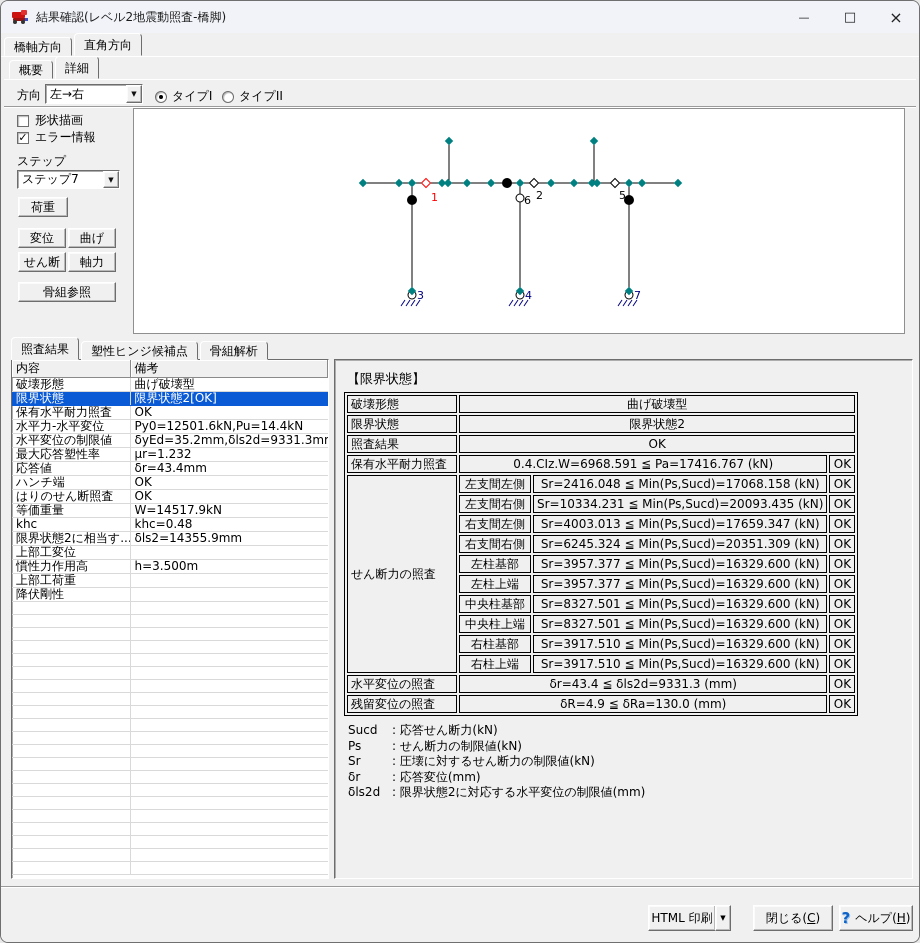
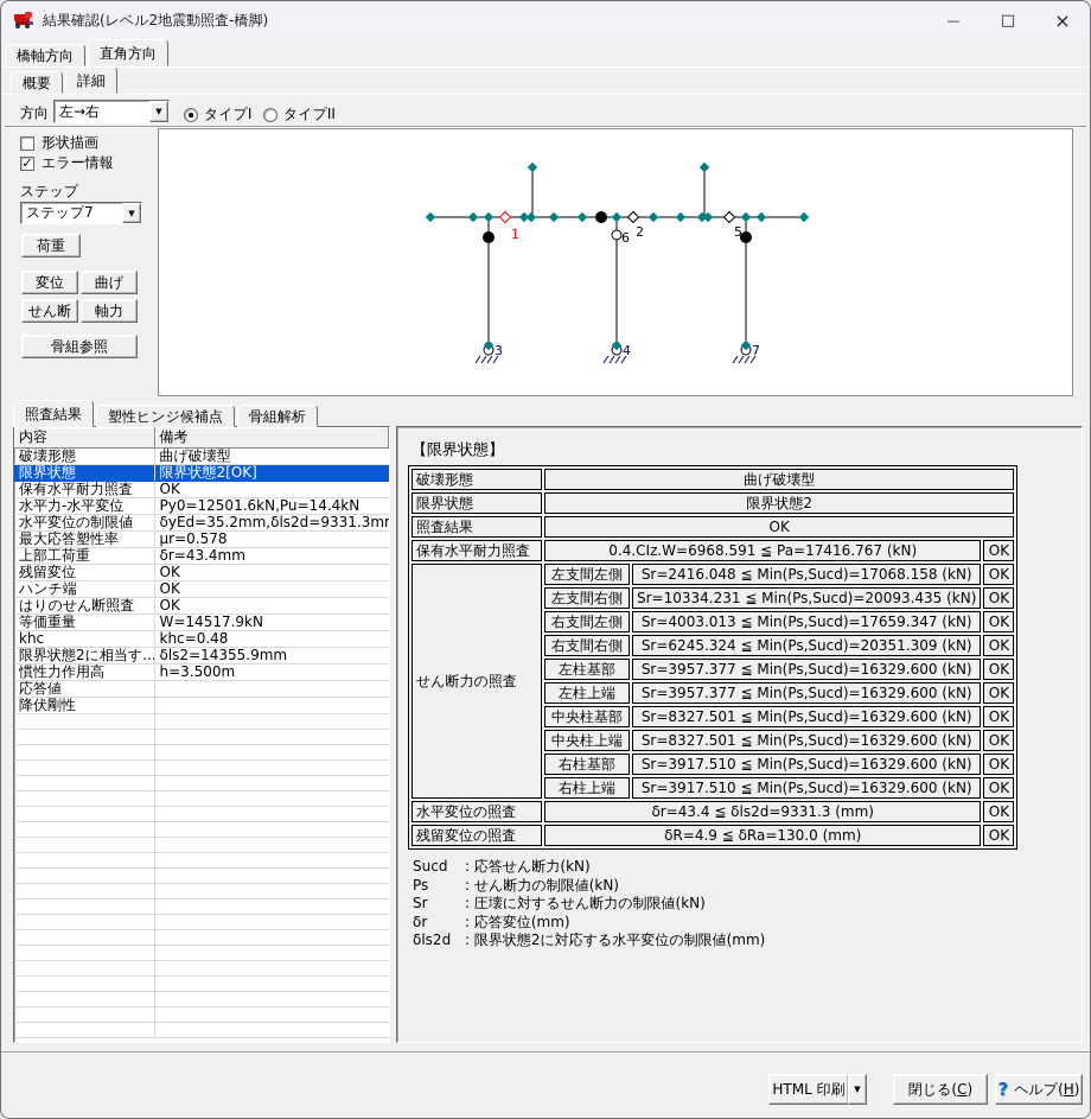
  結果確認(レベル2地震動照査-橋脚)
  —
  □
  ×
  橋軸方向
  直角方向
  概要
  詳細
  方向
  左→右
  ▼
  タイプI
  タイプII
  形状描画
  ✓
  エラー情報
  ステップ
  ステップ7
  ▼
  荷重
  変位
  曲げ
  せん断
  軸力
  骨組参照
  3
  4
  7
  1
  2
  5
  6
  照査結果
  塑性ヒンジ候補点
  骨組解析
  内容	備考
  破壊形態	曲げ破壊型
  限界状態	限界状態2[OK]
  保有水平耐力照査	OK
  水平力-水平変位	Py0=12501.6kN,Pu=14.4kN
  水平変位の制限値	δyEd=35.2mm,δls2d=9331.3m
- 最大応答塑性率	μr=1.232
+ 最大応答塑性率	μr=0.578
- 応答値	δr=43.4mm
+ 上部工荷重	δr=43.4mm
+ 残留変位	OK
  ハンチ端	OK
  はりのせん断照査	OK
  等価重量	W=14517.9kN
  khc	khc=0.48
  限界状態2に相当す...	δls2=14355.9mm
- 上部工変位
  慣性力作用高	h=3.500m
- 上部工荷重
+ 応答値
  降伏剛性
  【限界状態】
  破壊形態	曲げ破壊型
  限界状態	限界状態2
  照査結果	OK
  保有水平耐力照査	0.4.CIz.W=6968.591 ≦ Pa=17416.767 (kN)	OK
  せん断力の照査	左支間左側	Sr=2416.048 ≦ Min(Ps,Sucd)=17068.158 (kN)	OK
  左支間右側	Sr=10334.231 ≦ Min(Ps,Sucd)=20093.435 (kN)	OK
  右支間左側	Sr=4003.013 ≦ Min(Ps,Sucd)=17659.347 (kN)	OK
  右支間右側	Sr=6245.324 ≦ Min(Ps,Sucd)=20351.309 (kN)	OK
  左柱基部	Sr=3957.377 ≦ Min(Ps,Sucd)=16329.600 (kN)	OK
  左柱上端	Sr=3957.377 ≦ Min(Ps,Sucd)=16329.600 (kN)	OK
  中央柱基部	Sr=8327.501 ≦ Min(Ps,Sucd)=16329.600 (kN)	OK
  中央柱上端	Sr=8327.501 ≦ Min(Ps,Sucd)=16329.600 (kN)	OK
  右柱基部	Sr=3917.510 ≦ Min(Ps,Sucd)=16329.600 (kN)	OK
  右柱上端	Sr=3917.510 ≦ Min(Ps,Sucd)=16329.600 (kN)	OK
  水平変位の照査	δr=43.4 ≦ δls2d=9331.3 (mm)	OK
  残留変位の照査	δR=4.9 ≦ δRa=130.0 (mm)	OK
  Sucd : 応答せん断力(kN)
  Ps : せん断力の制限値(kN)
  Sr : 圧壊に対するせん断力の制限値(kN)
  δr : 応答変位(mm)
  δls2d : 限界状態2に対応する水平変位の制限値(mm)
  HTML 印刷
  ▼
  閉じる(
  C
  )
  ?
  ヘルプ(H)
